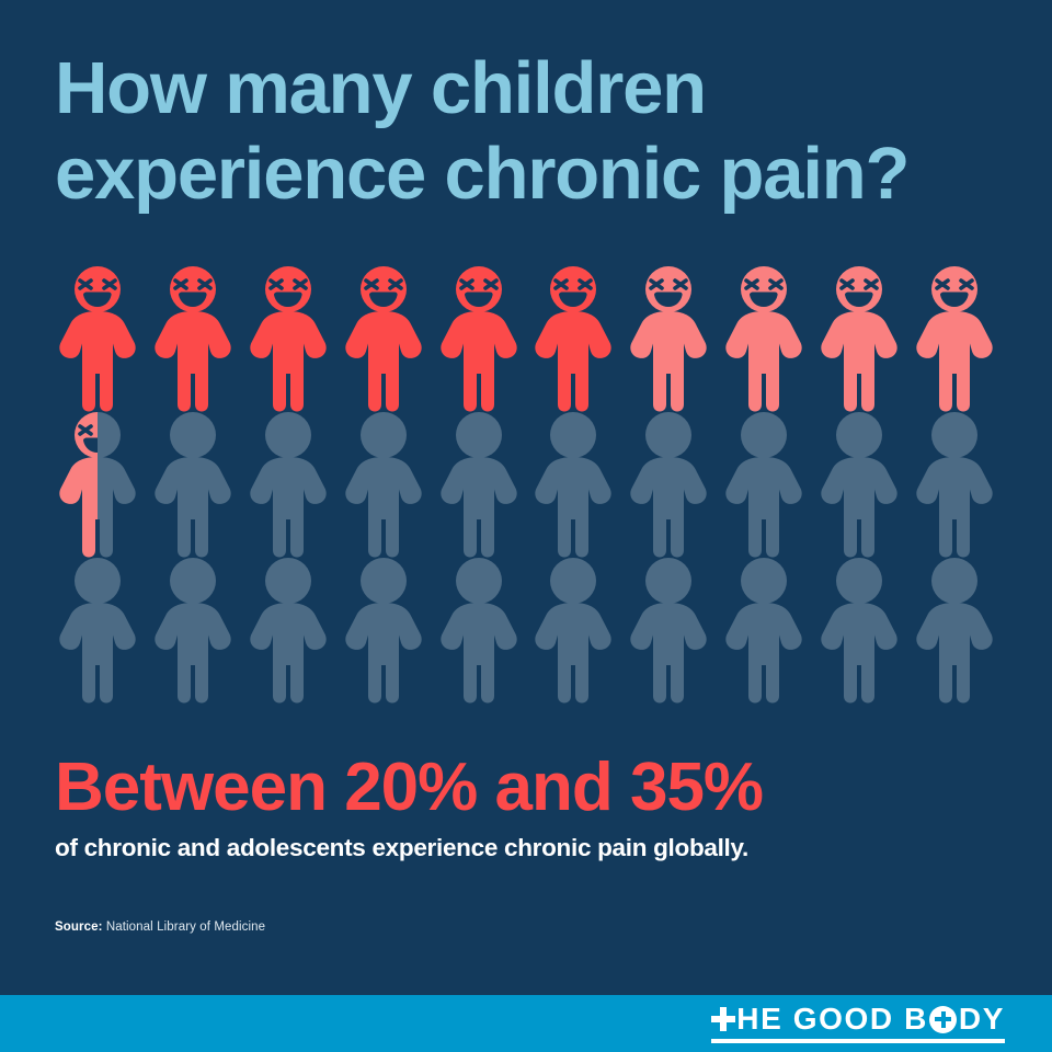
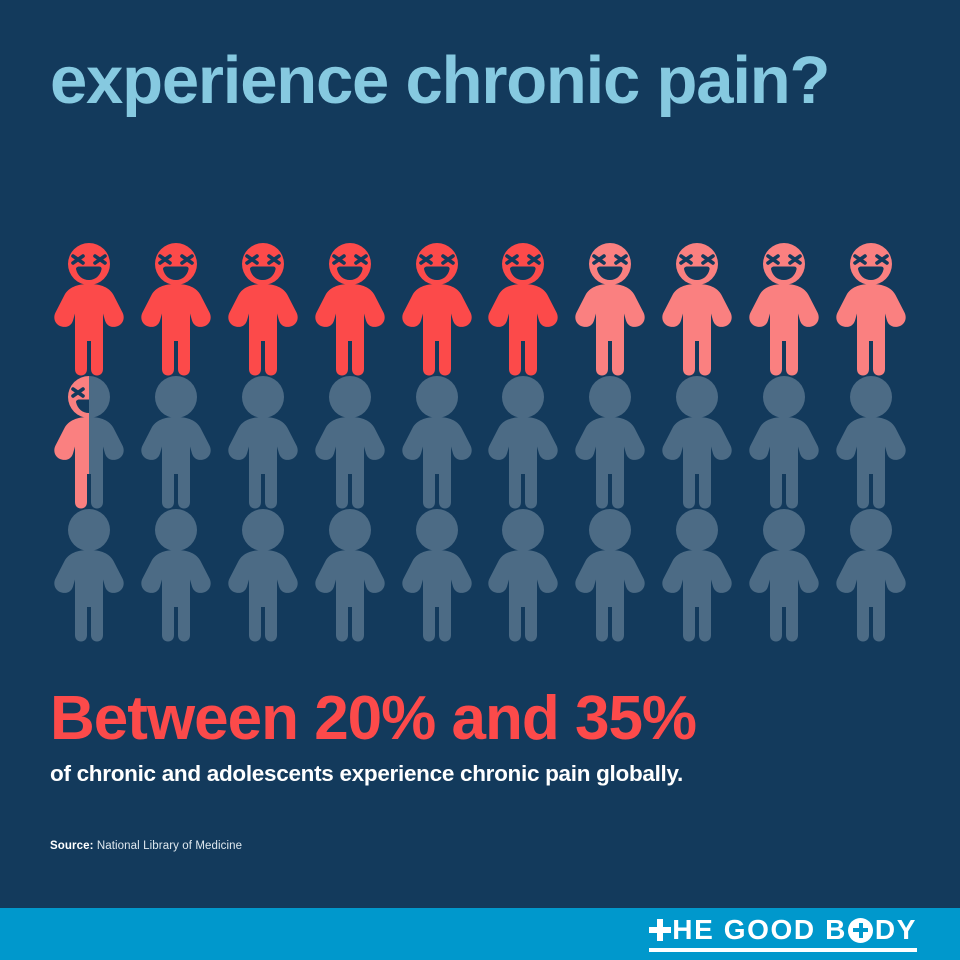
- How many children
  experience chronic pain?
  Between 20% and 35%
  of chronic and adolescents experience chronic pain globally.
  Source: National Library of Medicine
  HE GOOD B
  DY
